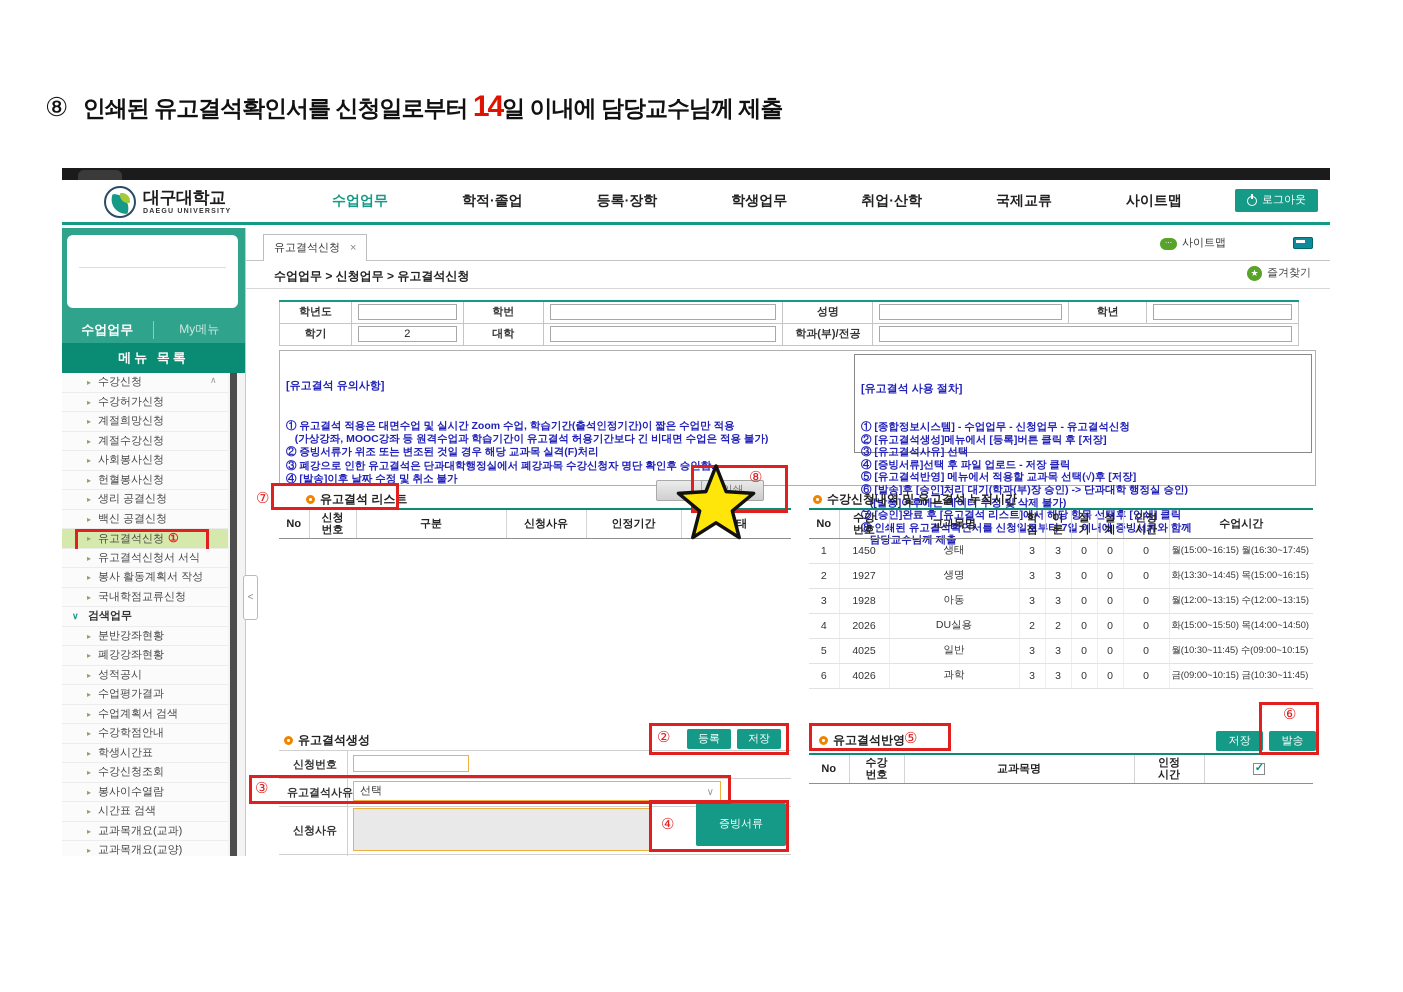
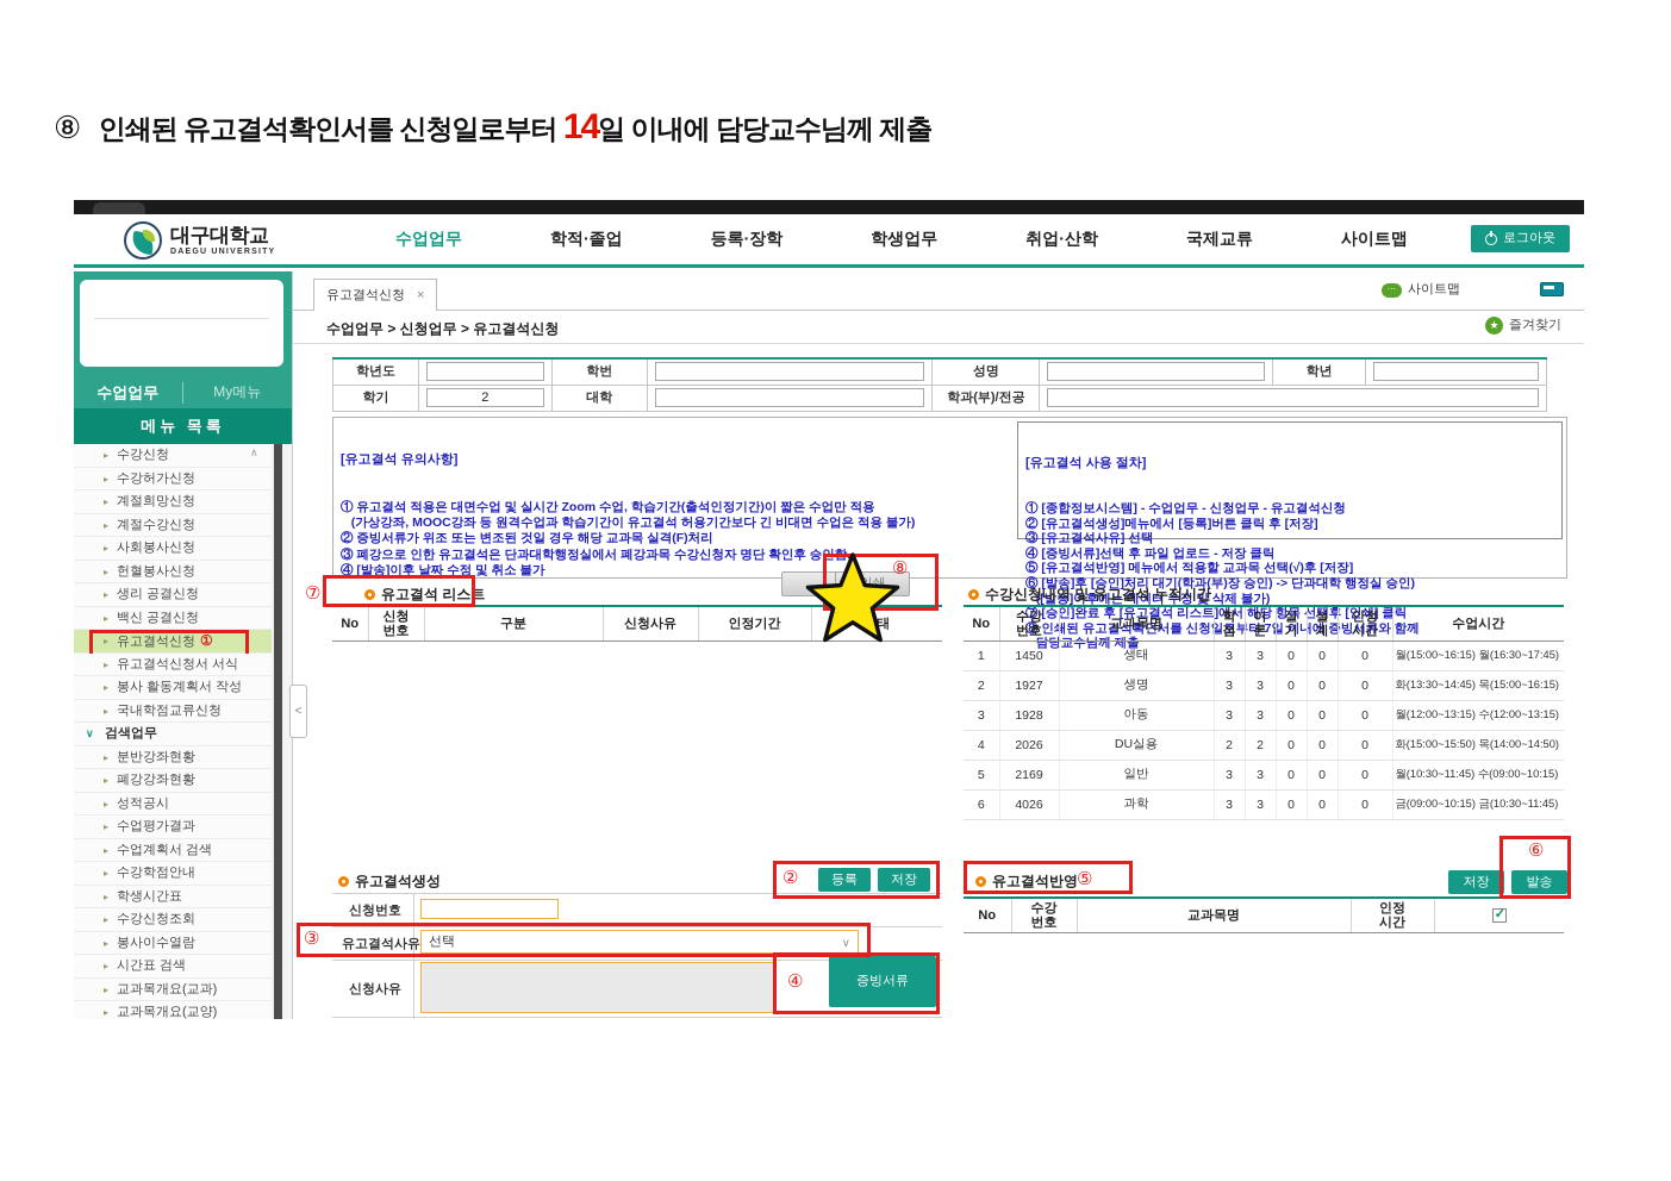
  ⑧ 인쇄된 유고결석확인서를 신청일로부터 14일 이내에 담당교수님께 제출
  대구대학교
  수업업무
  학적·졸업
  등록·장학
  학생업무
  취업·산학
  국제교류
  사이트맵
  로그아웃
  수업업무
  My메뉴
  메뉴 목록
  ▸
  수강신청
  ▸
  수강허가신청
  ▸
  계절희망신청
  ▸
  계절수강신청
  ▸
  사회봉사신청
  ▸
  헌혈봉사신청
  ▸
  생리 공결신청
  ▸
  백신 공결신청
  ▸
  유고결석신청 ①
  ▸
  유고결석신청서 서식
  ▸
  봉사 활동계획서 작성
  ▸
  국내학점교류신청
  ∨
  검색업무
  ▸
  분반강좌현황
  ▸
  폐강강좌현황
  ▸
  성적공시
  ▸
  수업평가결과
  ▸
  수업계획서 검색
  ▸
  수강학점안내
  ▸
  학생시간표
  ▸
  수강신청조회
  ▸
  봉사이수열람
  ▸
  시간표 검색
  ▸
  교과목개요(교과)
  ▸
  교과목개요(교양)
  ∧
  <
  유고결석신청
  ×
  사이트맵
  수업업무 > 신청업무 > 유고결석신청
  ★
  즐겨찾기
  학년도		학번		성명		학년
  학기	2	대학		학과(부)/전공
  [유고결석 유의사항]
  ① 유고결석 적용은 대면수업 및 실시간 Zoom 수업, 학습기간(출석인정기간)이 짧은 수업만 적용
  (가상강좌, MOOC강좌 등 원격수업과 학습기간이 유고결석 허용기간보다 긴 비대면 수업은 적용 불가)
  ② 증빙서류가 위조 또는 변조된 것일 경우 해당 교과목 실격(F)처리
  ③ 폐강으로 인한 유고결석은 단과대학행정실에서 폐강과목 수강신청자 명단 확인후 승인함.
  ④ [발송]이후 날짜 수정 및 취소 불가
  [유고결석 사용 절차]
  ① [종합정보시스템] - 수업업무 - 신청업무 - 유고결석신청
  ② [유고결석생성]메뉴에서 [등록]버튼 클릭 후 [저장]
  ③ [유고결석사유] 선택
  ④ [증빙서류]선택 후 파일 업로드 - 저장 클릭
  ⑤ [유고결석반영] 메뉴에서 적용할 교과목 선택(√)후 [저장]
  ⑥ [발송]후 [승인]처리 대기(학과(부)장 승인) -> 단과대학 행정실 승인)
  ([발송]이후에는 데이터 수정 및 삭제 불가)
  ⑦ [승인]완료 후 [유고결석 리스트]에서 해당 항목 선택후 [인쇄] 클릭
  ⑧ 인쇄된 유고결석확인서를 신청일로부터 7일 이내에 증빙서류와 함께
  담당교수님께 제출
  ⑦
  유고결석 리스트
  ⑧
  No	신청 번호	구분	신청사유	인정기간	태
  수강신청내역 및 유고결석 누적시간
  No	수강 번호	교과목명	학 점	이 론	실 기	설 계	인정 시간	수업시간
  1	1450	생태	3	3	0	0	0	월(15:00~16:15) 월(16:30~17:45)
  2	1927	생명	3	3	0	0	0	화(13:30~14:45) 목(15:00~16:15)
  3	1928	아동	3	3	0	0	0	월(12:00~13:15) 수(12:00~13:15)
  4	2026	DU실용	2	2	0	0	0	화(15:00~15:50) 목(14:00~14:50)
- 5	4025	일반	3	3	0	0	0	월(10:30~11:45) 수(09:00~10:15)
+ 5	2169	일반	3	3	0	0	0	월(10:30~11:45) 수(09:00~10:15)
  6	4026	과학	3	3	0	0	0	금(09:00~10:15) 금(10:30~11:45)
  유고결석생성
  ②
  등록
  저장
  신청번호
  유고결석사유
  선택
  ∨
  신청사유
  ③
  ④
  증빙서류
  유고결석반영
  ⑤
  저장
  발송
  ⑥
  No	수강 번호	교과목명	인정 시간
